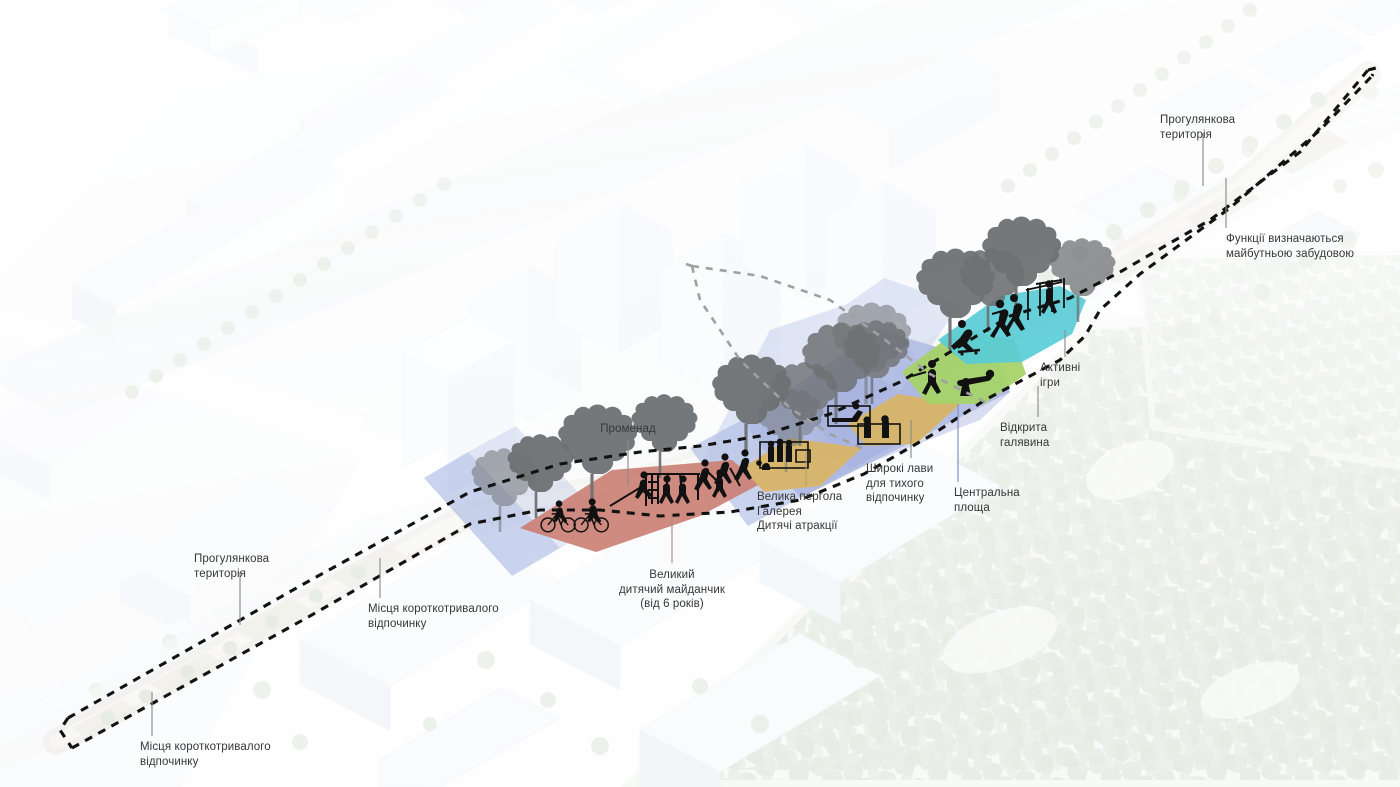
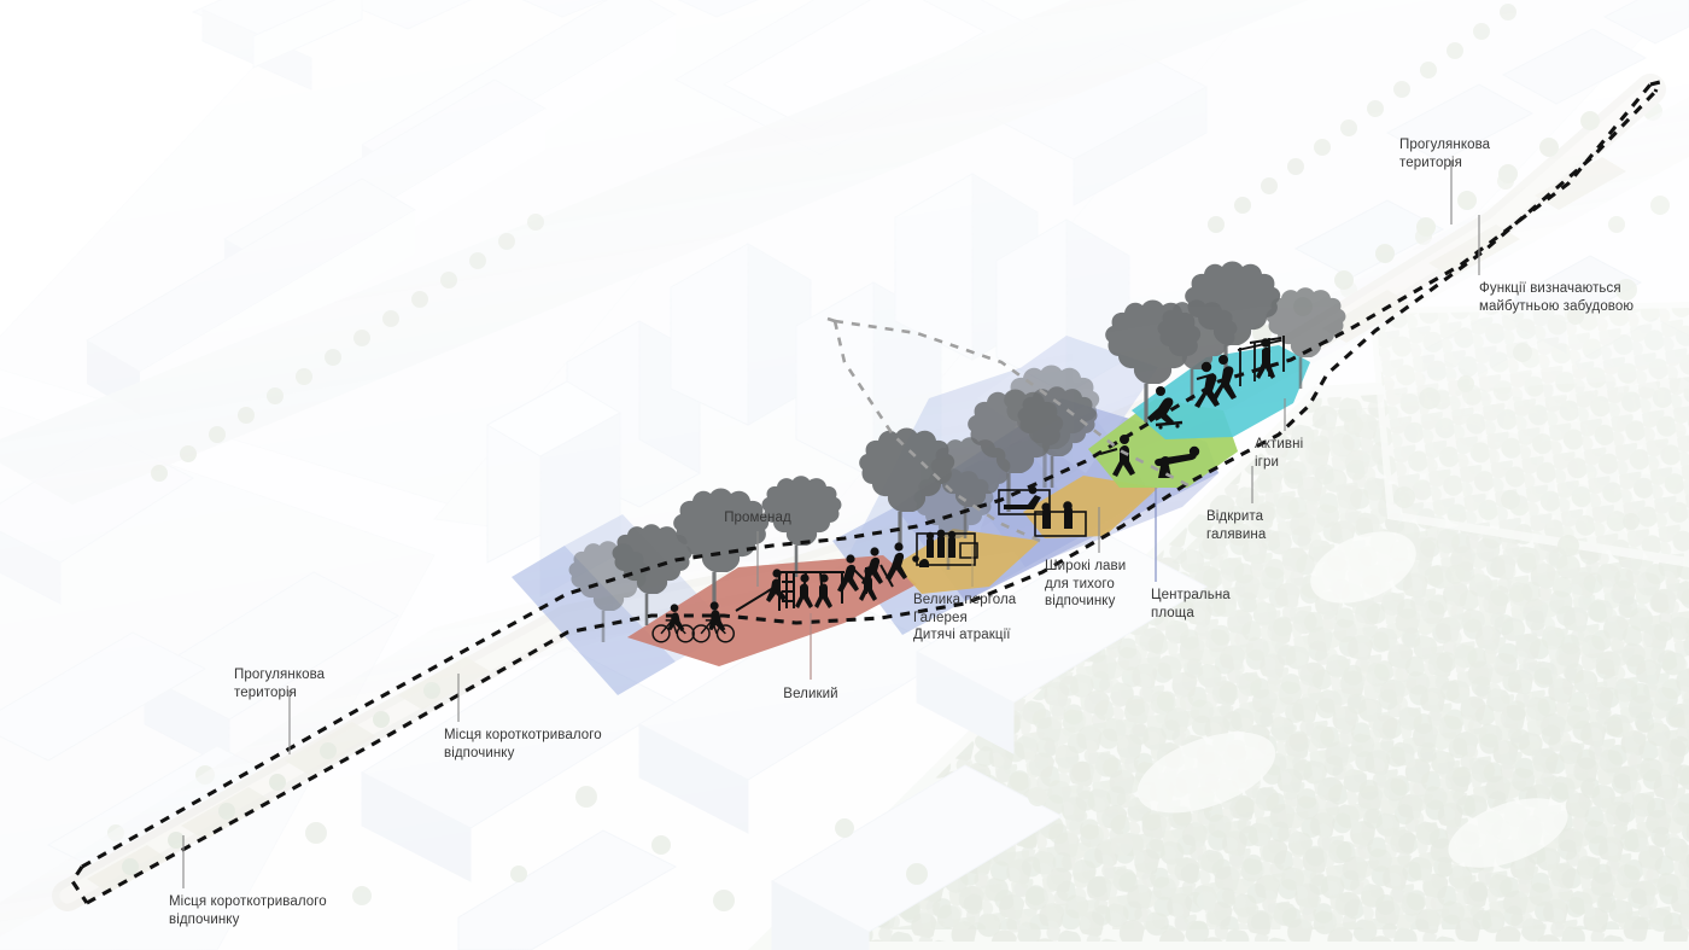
  Променад
  Великий
- дитячий майданчик
- (від 6 років)
  Велика пергола
  Галерея
  Дитячі атракції
  Широкі лави
  для тихого
  відпочинку
  Центральна
  площа
  Відкрита
  галявина
  Активні
  ігри
  Прогулянкова
  територія
  Функції визначаються
  майбутньою забудовою
  Прогулянкова
  територія
  Місця короткотривалого
  відпочинку
  Місця короткотривалого
  відпочинку
